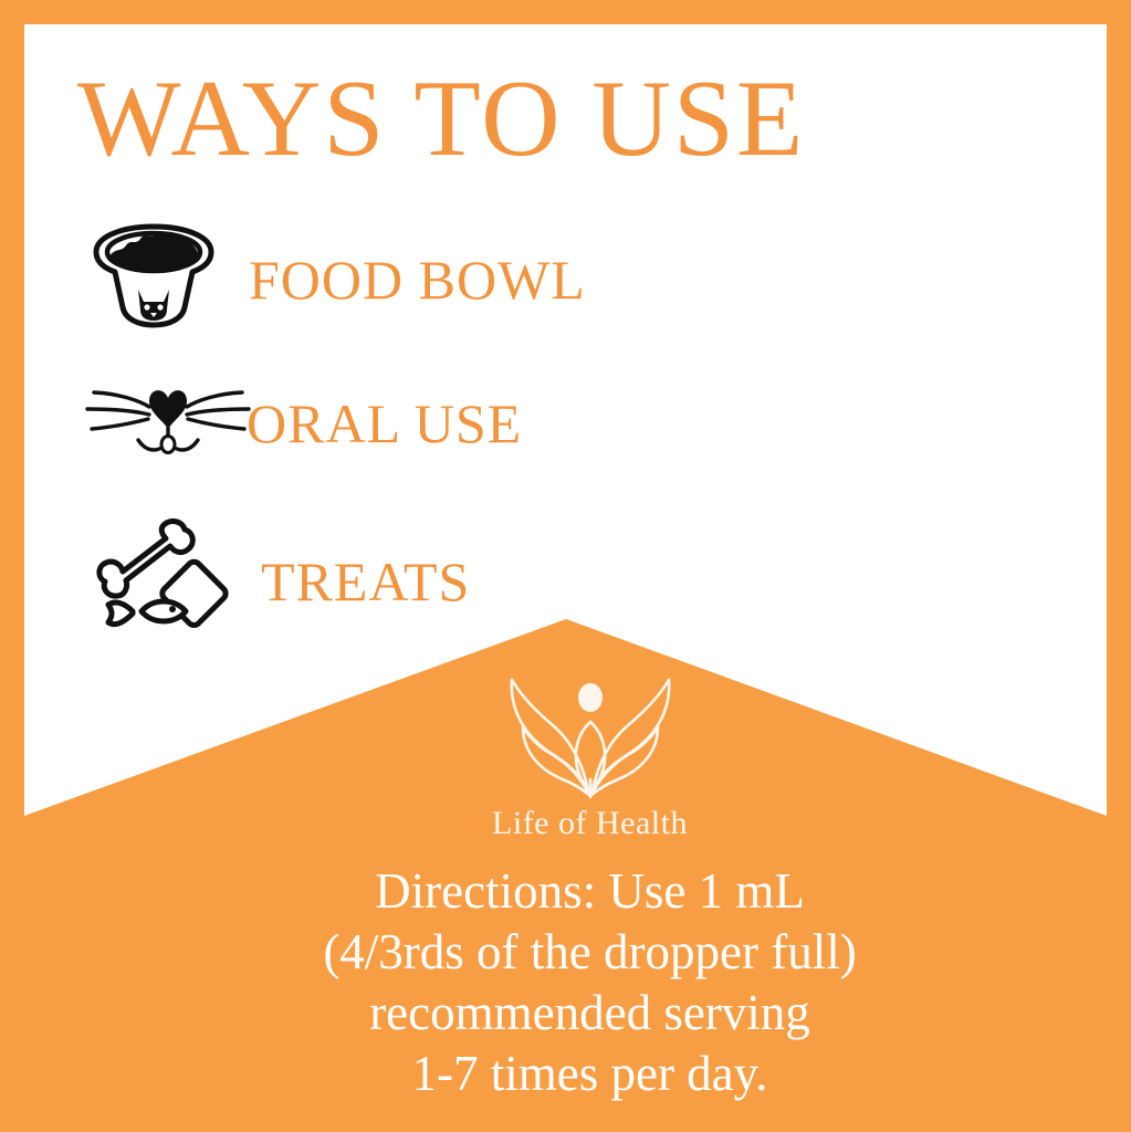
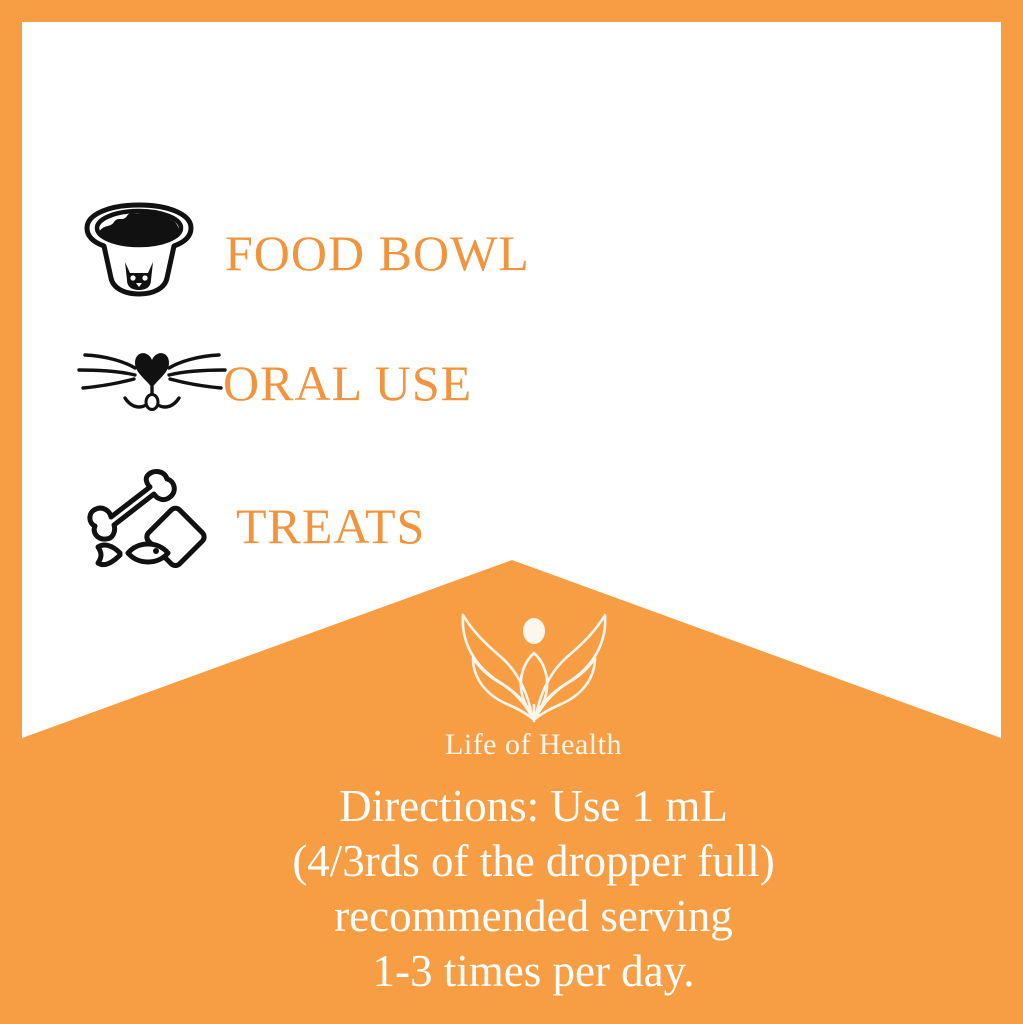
- WAYS TO USE
  FOOD BOWL
  ORAL USE
  TREATS
  Life of Health
  Directions: Use 1 mL
  (4/3rds of the dropper full)
  recommended serving
- 1-7 times per day.
+ 1-3 times per day.
